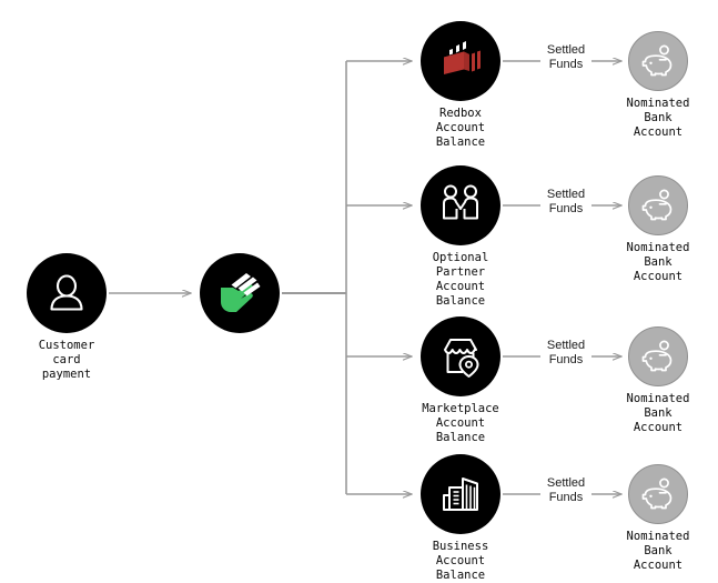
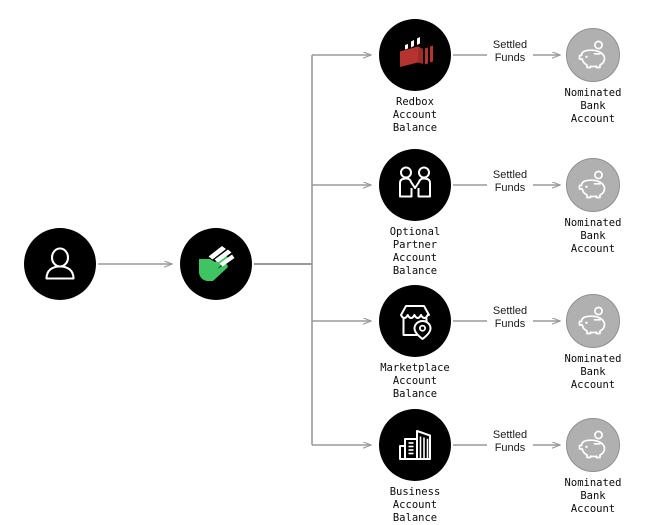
- Customer
- card
- payment
  Redbox
  Account
  Balance
  Optional
  Partner
  Account
  Balance
  Marketplace
  Account
  Balance
  Business
  Account
  Balance
  Nominated
  Bank
  Account
  Nominated
  Bank
  Account
  Nominated
  Bank
  Account
  Nominated
  Bank
  Account
  Settled
  Funds
  Settled
  Funds
  Settled
  Funds
  Settled
  Funds
